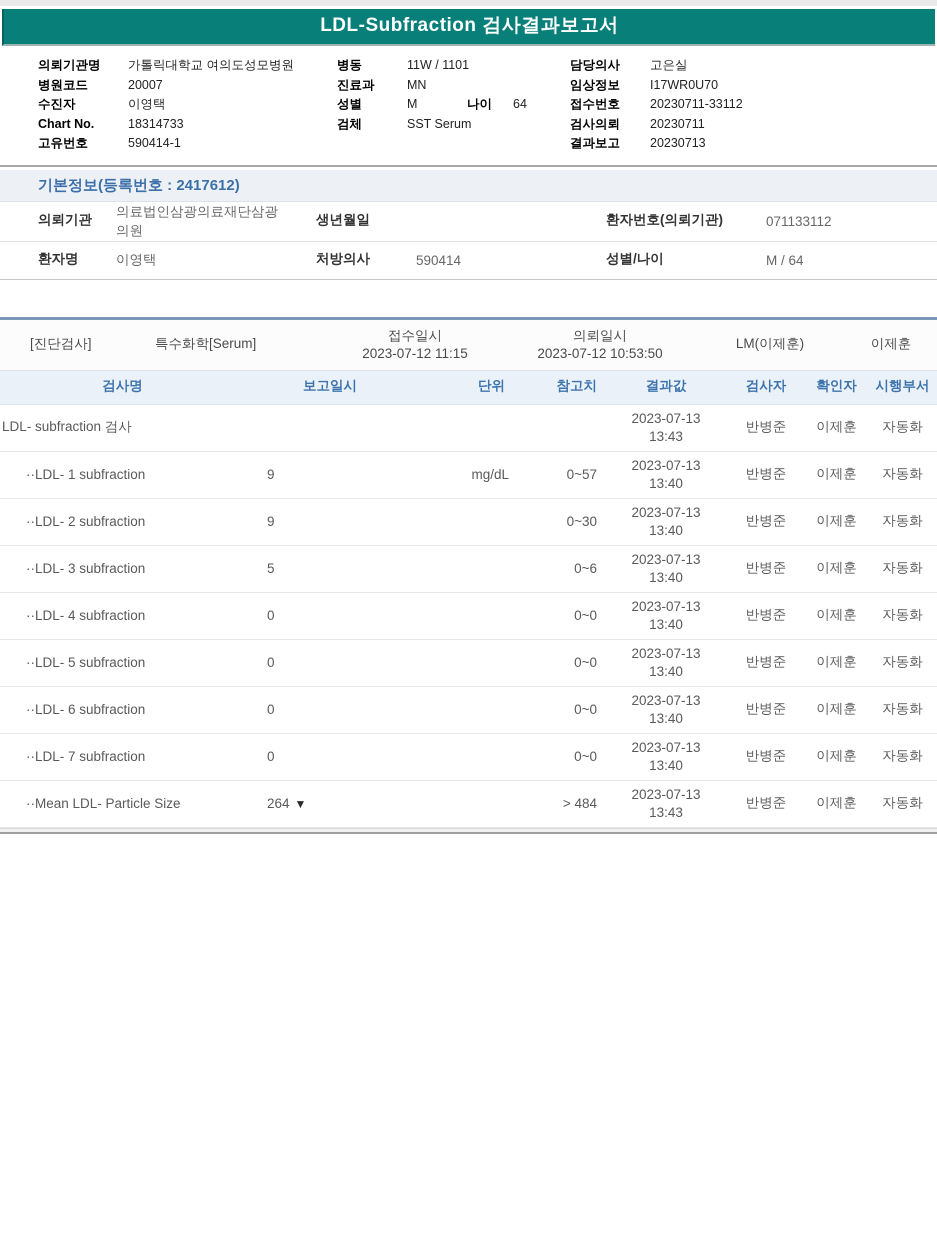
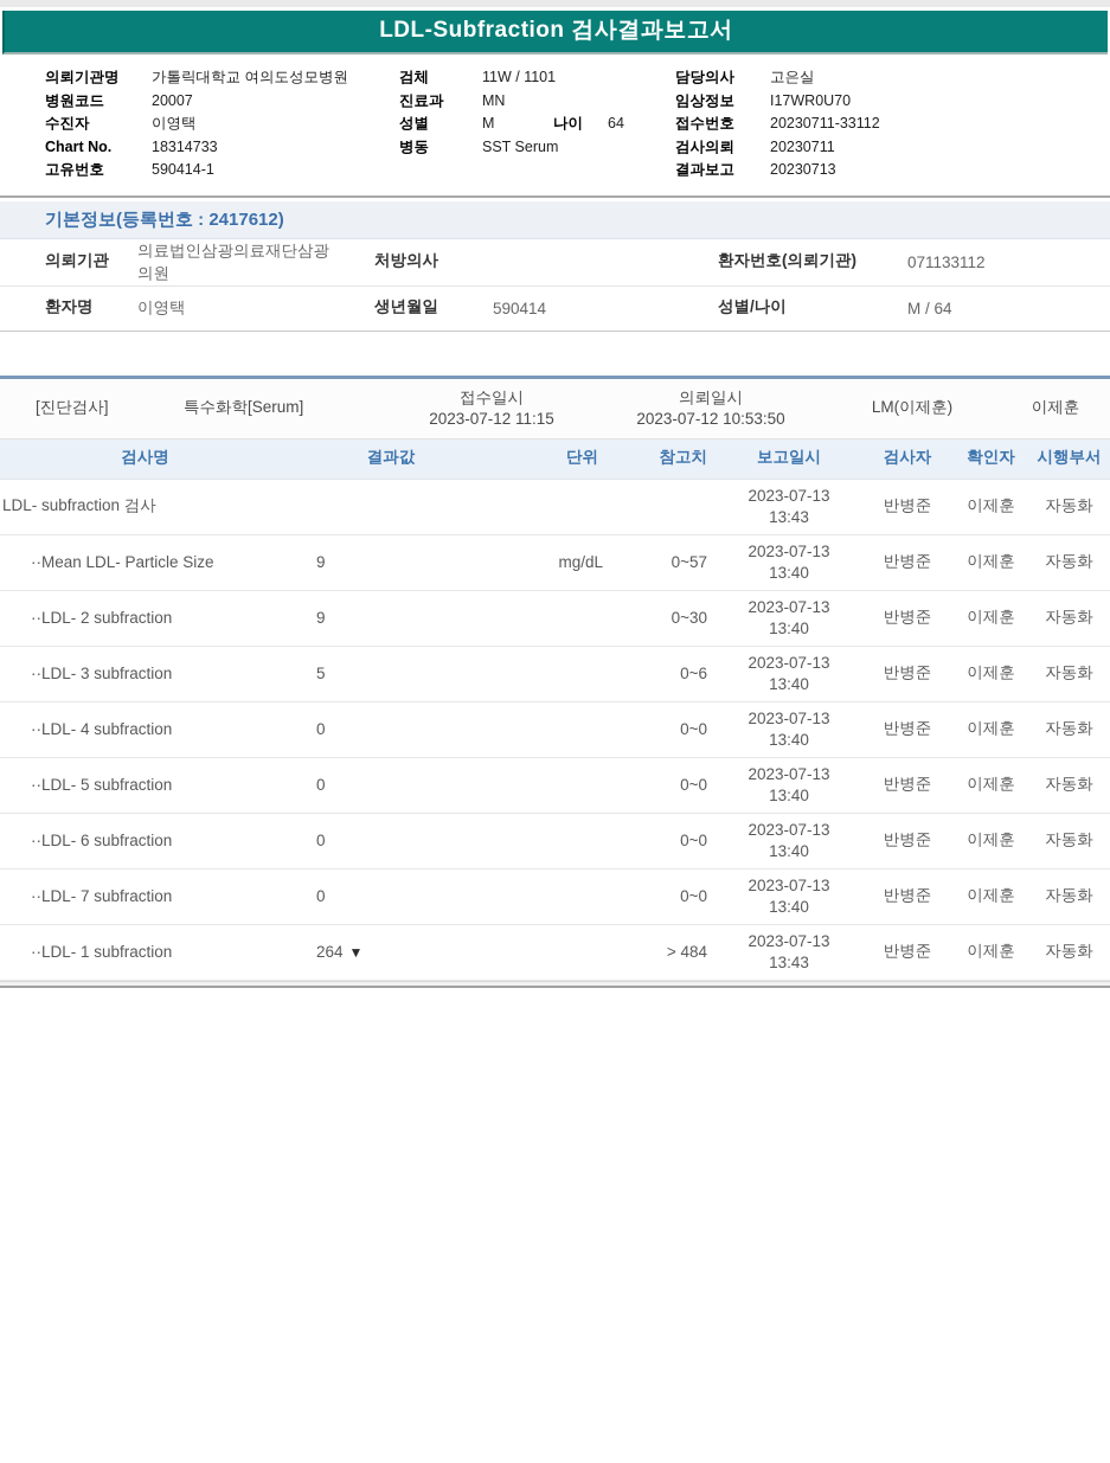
  LDL-Subfraction 검사결과보고서
  의뢰기관명 가톨릭대학교 여의도성모병원
  병원코드 20007
  수진자 이영택
  Chart No. 18314733
  고유번호 590414-1
- 병동 11W / 1101
+ 검체 11W / 1101
  진료과 MN
  성별 M 나이 64
- 검체 SST Serum
+ 병동 SST Serum
  담당의사 고은실
  임상정보 I17WR0U70
  접수번호 20230711-33112
  검사의뢰 20230711
  결과보고 20230713
  기본정보(등록번호 : 2417612)
  의뢰기관
  의료법인삼광의료재단삼광의원
- 생년월일
+ 처방의사
  환자번호(의뢰기관)
  071133112
  환자명
  이영택
- 처방의사
+ 생년월일
  590414
  성별/나이
  M / 64
  [진단검사]
  특수화학[Serum]
  접수일시
  2023-07-12 11:15
  의뢰일시
  2023-07-12 10:53:50
  LM(이제훈)
  이제훈
  검사명
- 보고일시
+ 결과값
  단위
  참고치
- 결과값
+ 보고일시
  검사자
  확인자
  시행부서
  LDL- subfraction 검사
  2023-07-13
  13:43
  반병준
  이제훈
  자동화
- ··LDL- 1 subfraction
+ ··Mean LDL- Particle Size
  9
  mg/dL
  0~57
  2023-07-13
  13:40
  반병준
  이제훈
  자동화
  ··LDL- 2 subfraction
  9
  0~30
  2023-07-13
  13:40
  반병준
  이제훈
  자동화
  ··LDL- 3 subfraction
  5
  0~6
  2023-07-13
  13:40
  반병준
  이제훈
  자동화
  ··LDL- 4 subfraction
  0
  0~0
  2023-07-13
  13:40
  반병준
  이제훈
  자동화
  ··LDL- 5 subfraction
  0
  0~0
  2023-07-13
  13:40
  반병준
  이제훈
  자동화
  ··LDL- 6 subfraction
  0
  0~0
  2023-07-13
  13:40
  반병준
  이제훈
  자동화
  ··LDL- 7 subfraction
  0
  0~0
  2023-07-13
  13:40
  반병준
  이제훈
  자동화
- ··Mean LDL- Particle Size
+ ··LDL- 1 subfraction
  264 ▼
  > 484
  2023-07-13
  13:43
  반병준
  이제훈
  자동화
